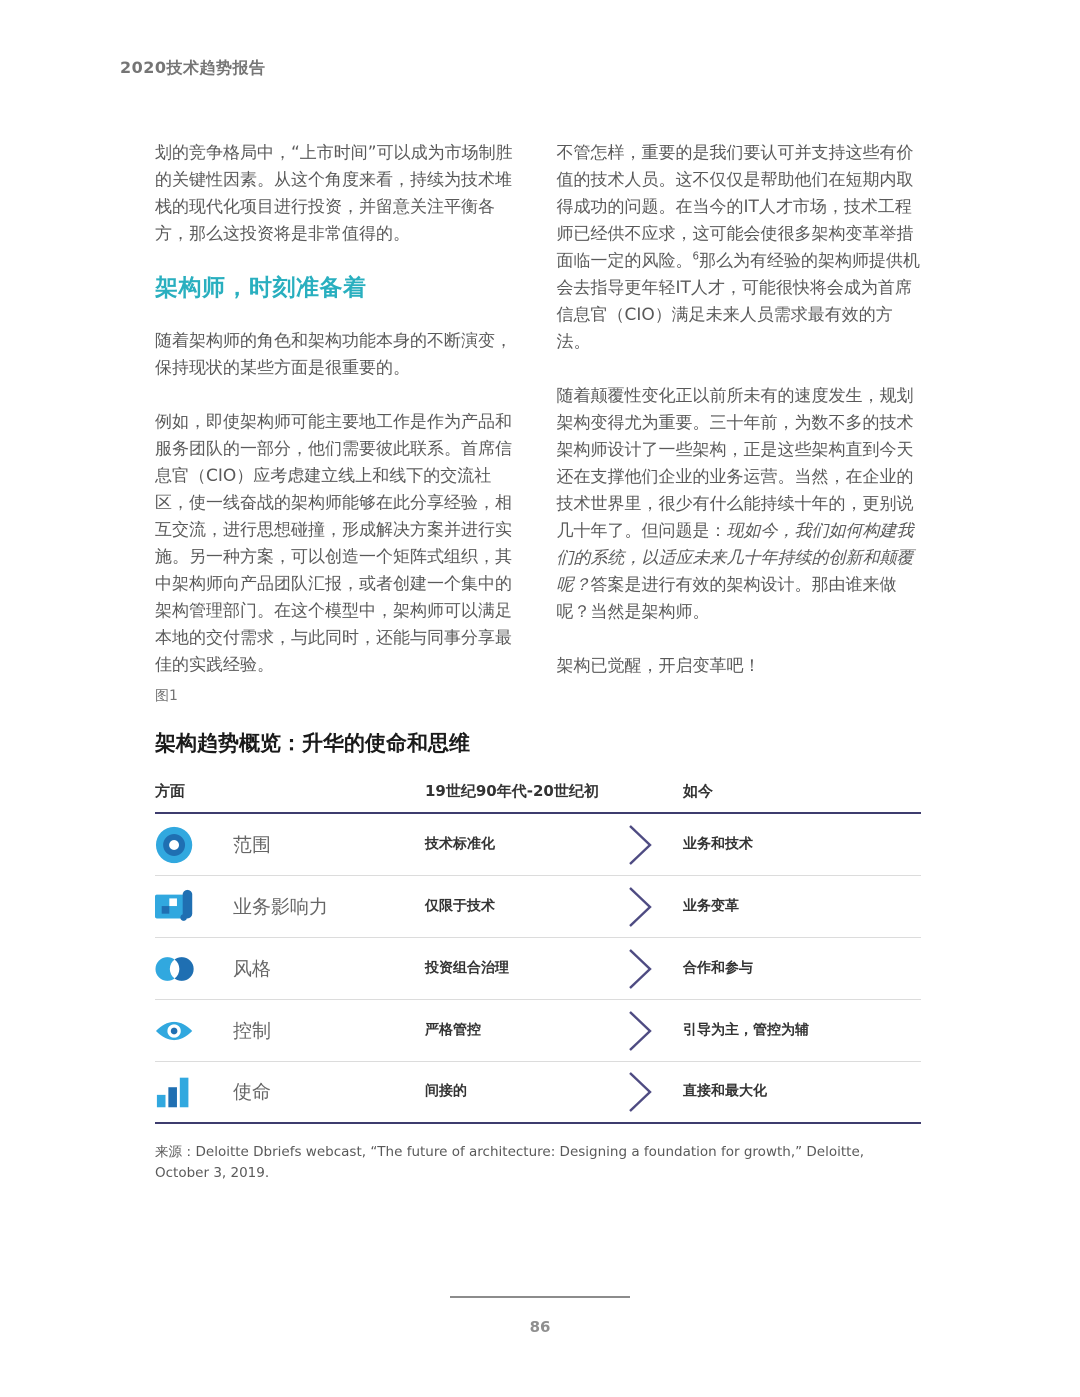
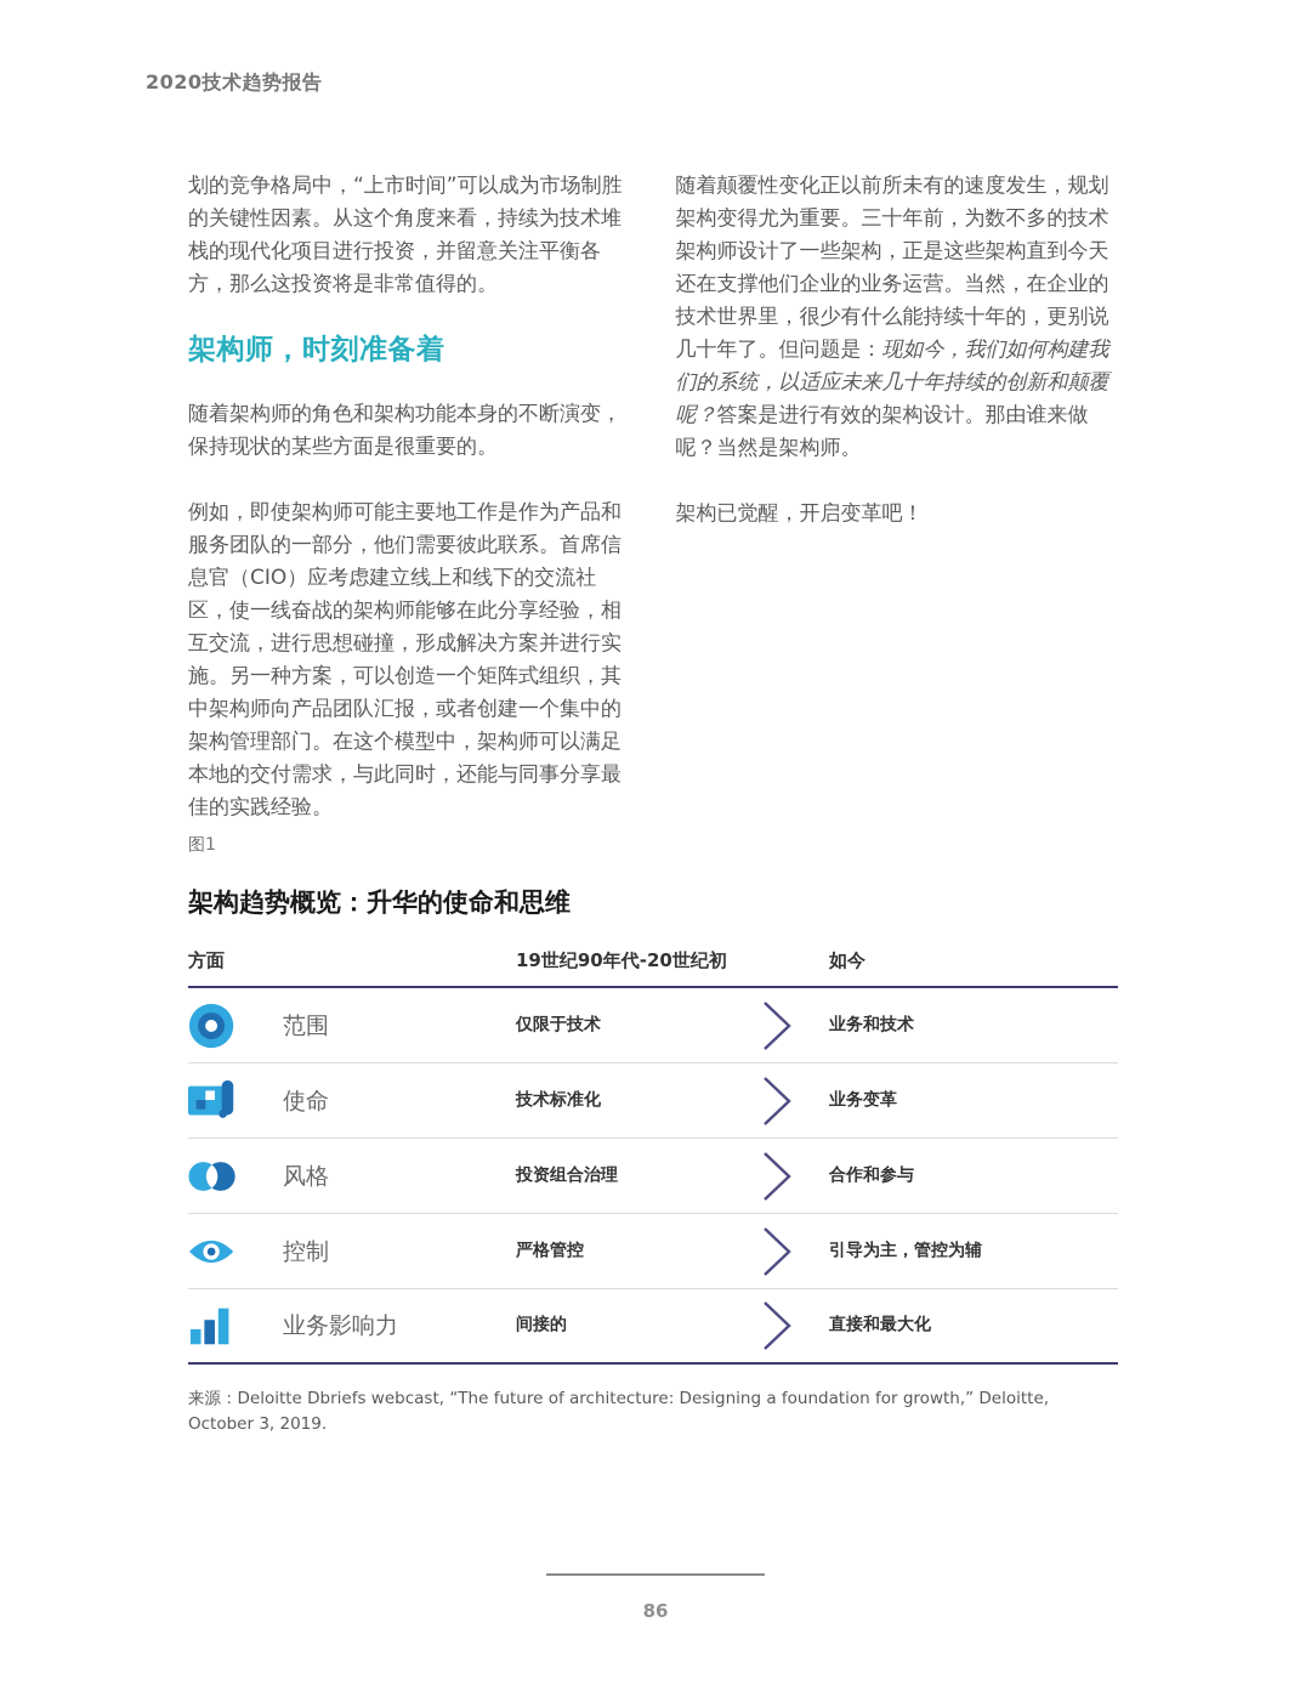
  2020技术趋势报告
  划的竞争格局中，“上市时间”可以成为市场制胜的关键性因素。从这个角度来看，持续为技术堆栈的现代化项目进行投资，并留意关注平衡各方，那么这投资将是非常值得的。
  架构师，时刻准备着
  随着架构师的角色和架构功能本身的不断演变，保持现状的某些方面是很重要的。
  例如，即使架构师可能主要地工作是作为产品和服务团队的一部分，他们需要彼此联系。首席信息官（CIO）应考虑建立线上和线下的交流社区，使一线奋战的架构师能够在此分享经验，相互交流，进行思想碰撞，形成解决方案并进行实施。另一种方案，可以创造一个矩阵式组织，其中架构师向产品团队汇报，或者创建一个集中的架构管理部门。在这个模型中，架构师可以满足本地的交付需求，与此同时，还能与同事分享最佳的实践经验。
- 不管怎样，重要的是我们要认可并支持这些有价值的技术人员。这不仅仅是帮助他们在短期内取得成功的问题。在当今的IT人才市场，技术工程师已经供不应求，这可能会使很多架构变革举措面临一定的风险。6那么为有经验的架构师提供机会去指导更年轻IT人才，可能很快将会成为首席信息官（CIO）满足未来人员需求最有效的方法。
  随着颠覆性变化正以前所未有的速度发生，规划架构变得尤为重要。三十年前，为数不多的技术架构师设计了一些架构，正是这些架构直到今天还在支撑他们企业的业务运营。当然，在企业的技术世界里，很少有什么能持续十年的，更别说几十年了。但问题是：现如今，我们如何构建我们的系统，以适应未来几十年持续的创新和颠覆呢？答案是进行有效的架构设计。那由谁来做呢？当然是架构师。
  架构已觉醒，开启变革吧！
  图1
  架构趋势概览：升华的使命和思维
  方面
  19世纪90年代-20世纪初
  如今
  范围
- 技术标准化
+ 仅限于技术
  业务和技术
- 业务影响力
+ 使命
- 仅限于技术
+ 技术标准化
  业务变革
  风格
  投资组合治理
  合作和参与
  控制
  严格管控
  引导为主，管控为辅
- 使命
+ 业务影响力
  间接的
  直接和最大化
  来源：Deloitte Dbriefs webcast, “The future of architecture: Designing a foundation for growth,” Deloitte, October 3, 2019.
  86
